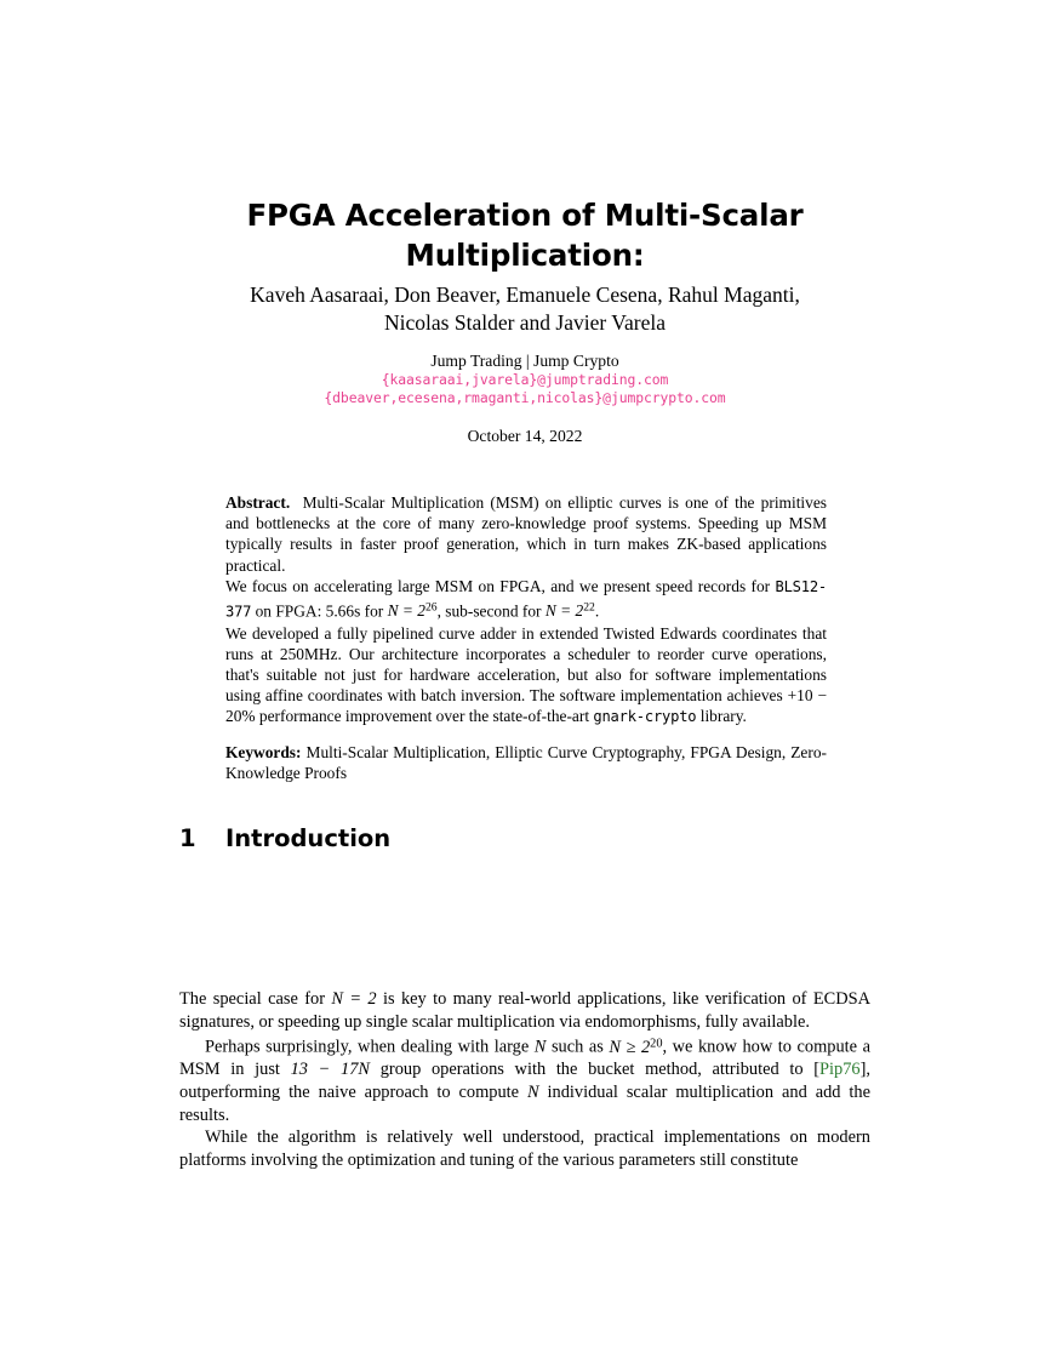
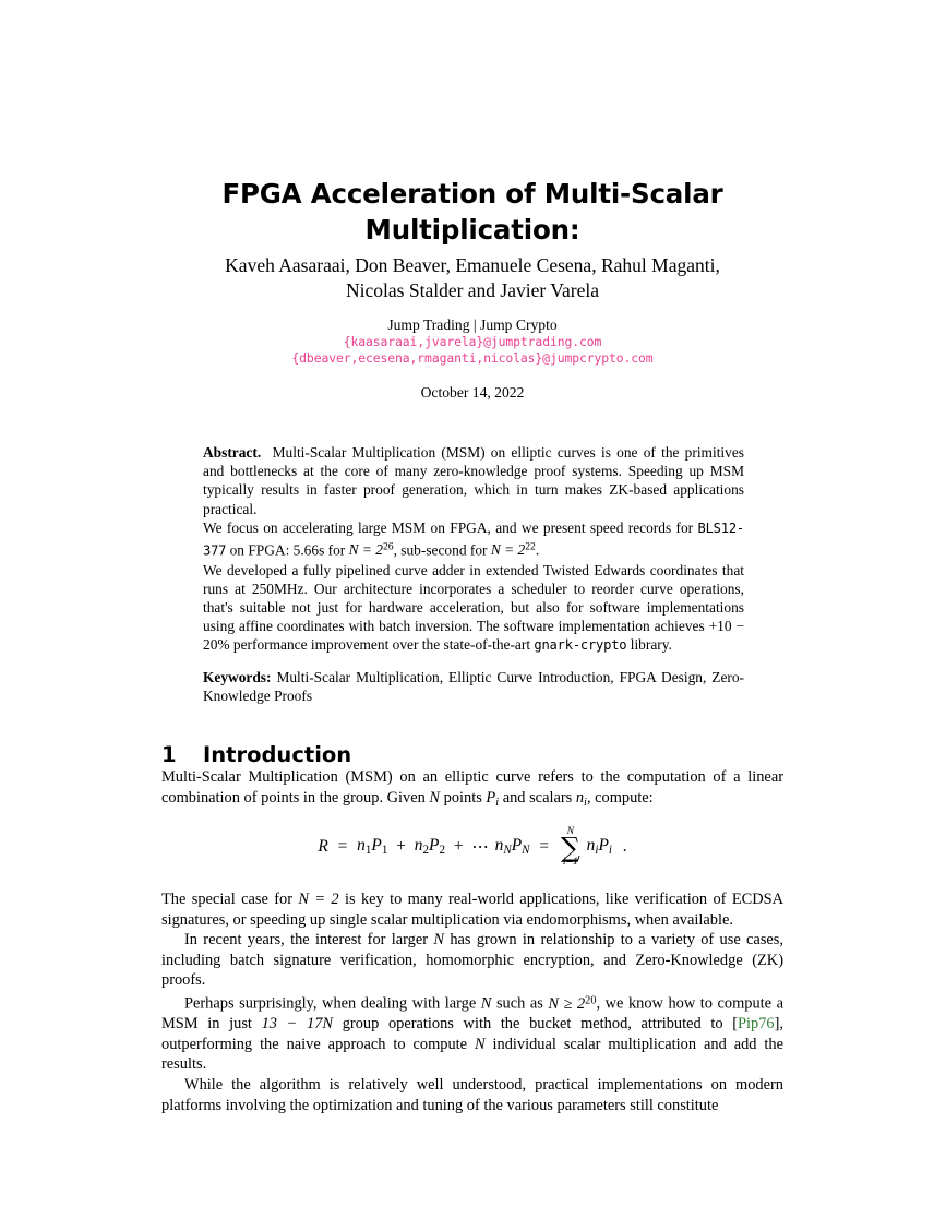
  FPGA Acceleration of Multi-Scalar Multiplication:
  Kaveh Aasaraai, Don Beaver, Emanuele Cesena, Rahul Maganti,
  Nicolas Stalder and Javier Varela
  Jump Trading | Jump Crypto
  {kaasaraai,jvarela}@jumptrading.com
  {dbeaver,ecesena,rmaganti,nicolas}@jumpcrypto.com
  October 14, 2022
  Abstract. Multi-Scalar Multiplication (MSM) on elliptic curves is one of the primitives and bottlenecks at the core of many zero-knowledge proof systems. Speeding up MSM typically results in faster proof generation, which in turn makes ZK-based applications practical.
  We focus on accelerating large MSM on FPGA, and we present speed records for BLS12-377 on FPGA: 5.66s for N = 226, sub-second for N = 222.
  We developed a fully pipelined curve adder in extended Twisted Edwards coordinates that runs at 250MHz. Our architecture incorporates a scheduler to reorder curve operations, that's suitable not just for hardware acceleration, but also for software implementations using affine coordinates with batch inversion. The software implementation achieves +10 − 20% performance improvement over the state-of-the-art gnark-crypto library.
- Keywords: Multi-Scalar Multiplication, Elliptic Curve Cryptography, FPGA Design, Zero-Knowledge Proofs
+ Keywords: Multi-Scalar Multiplication, Elliptic Curve Introduction, FPGA Design, Zero-Knowledge Proofs
  1 Introduction
+ Multi-Scalar Multiplication (MSM) on an elliptic curve refers to the computation of a linear combination of points in the group. Given N points Pi and scalars ni, compute:
+ R = n1P1 + n2P2 + ⋯ nNPN =
+ N
+ ∑
+ i=1
+ niPi .
- The special case for N = 2 is key to many real-world applications, like verification of ECDSA signatures, or speeding up single scalar multiplication via endomorphisms, fully available.
+ The special case for N = 2 is key to many real-world applications, like verification of ECDSA signatures, or speeding up single scalar multiplication via endomorphisms, when available.
+ In recent years, the interest for larger N has grown in relationship to a variety of use cases, including batch signature verification, homomorphic encryption, and Zero-Knowledge (ZK) proofs.
  Perhaps surprisingly, when dealing with large N such as N ≥ 220, we know how to compute a MSM in just 13 − 17N group operations with the bucket method, attributed to [Pip76], outperforming the naive approach to compute N individual scalar multiplication and add the results.
  While the algorithm is relatively well understood, practical implementations on modern platforms involving the optimization and tuning of the various parameters still constitute
